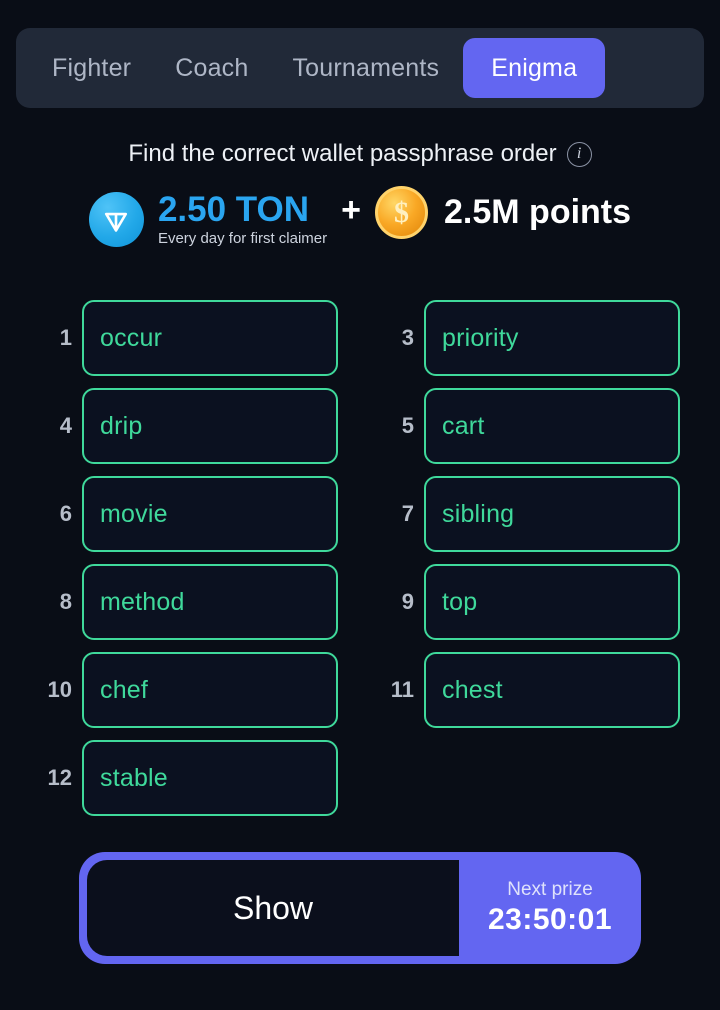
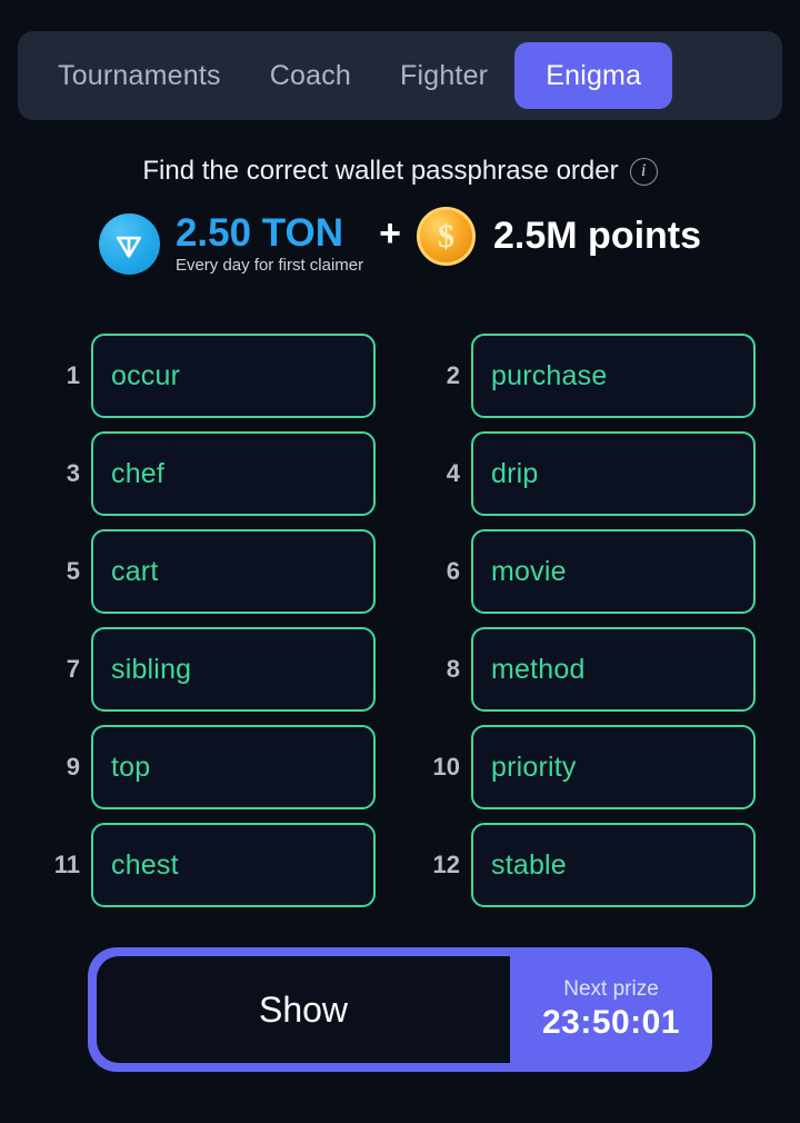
- Fighter
+ Tournaments
  Coach
- Tournaments
+ Fighter
  Enigma
  Find the correct wallet passphrase order
  i
  2.50 TON
  Every day for first claimer
  +
  $
  2.5M points
  1
  occur
+ 2
+ purchase
  3
- priority
+ chef
  4
  drip
  5
  cart
  6
  movie
  7
  sibling
  8
  method
  9
  top
  10
- chef
+ priority
  11
  chest
  12
  stable
  Show
  Next prize
  23:50:01
